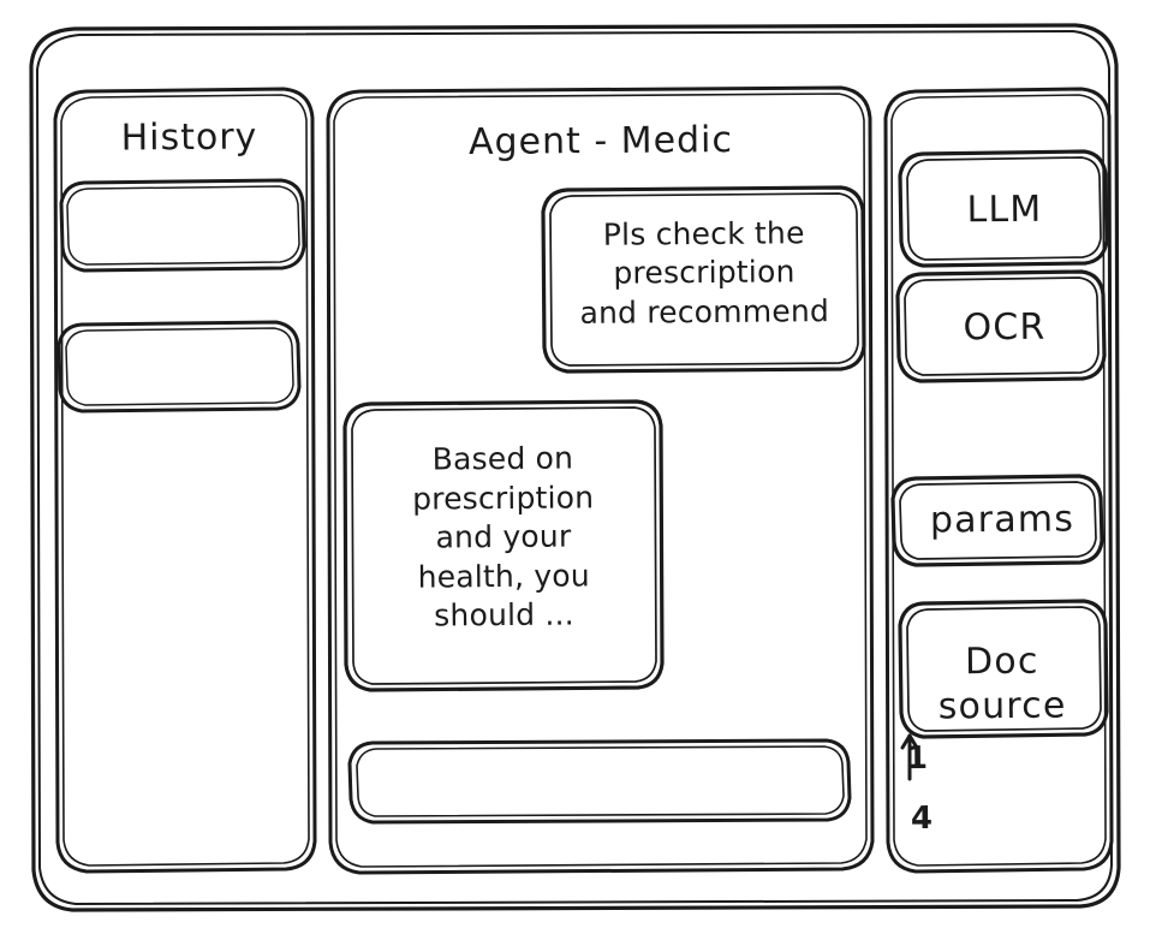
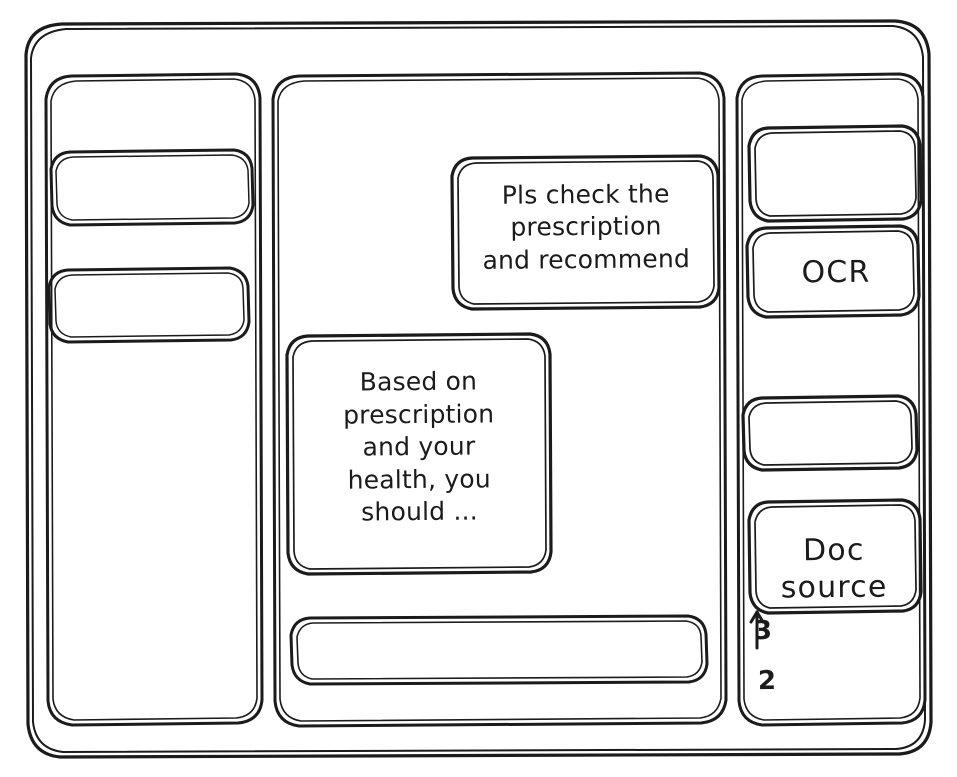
- History
- Agent - Medic
  Pls check the
  prescription
  and recommend
  Based on
  prescription
  and your
  health, you
  should ...
- LLM
  OCR
- params
  Doc
  source
- 1
+ 3
- 4
+ 2
